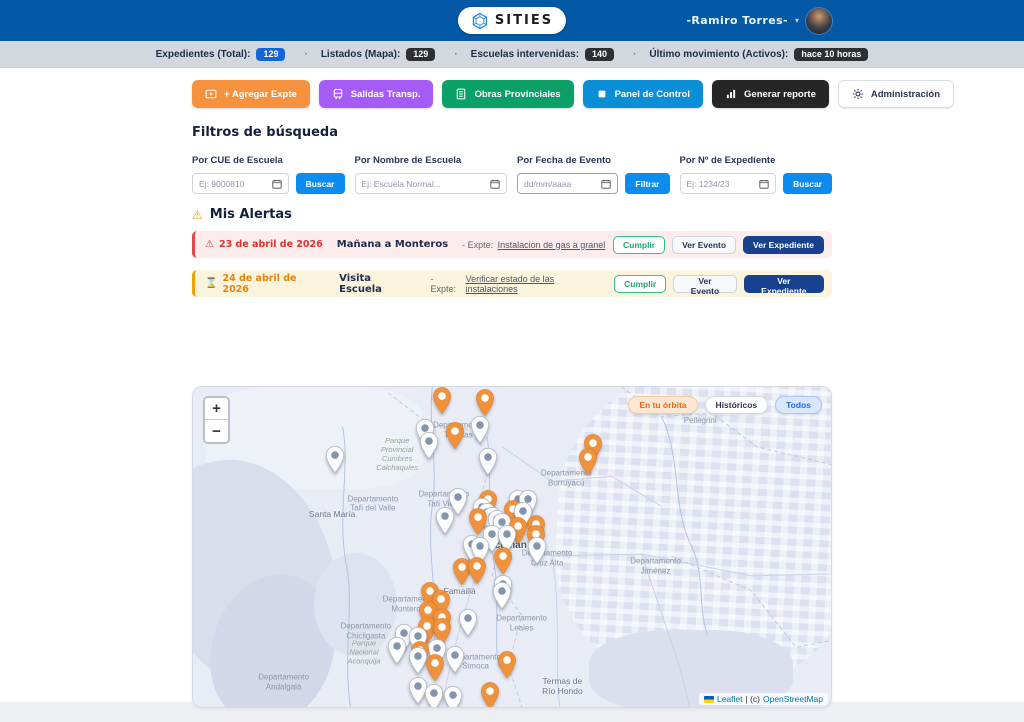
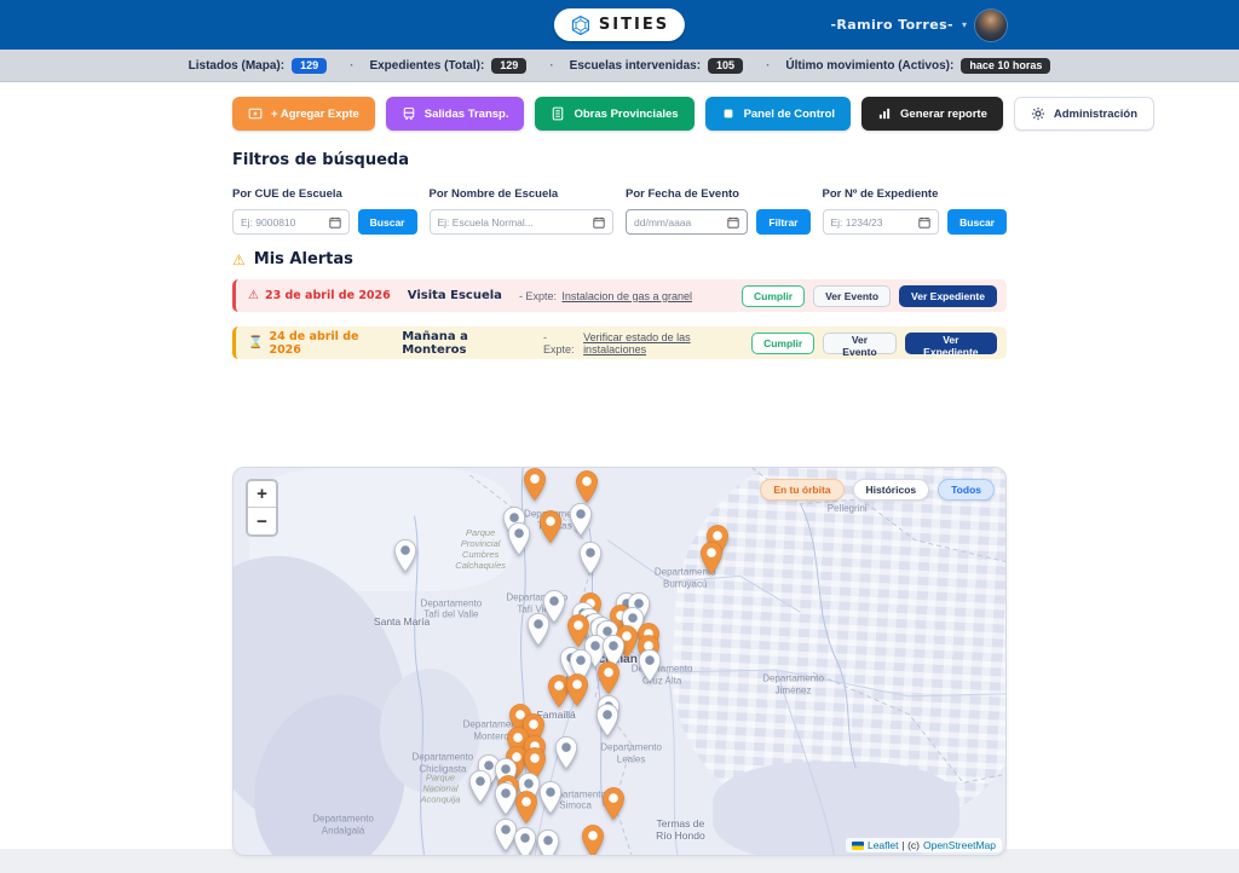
  SITIES
  -Ramiro Torres-
  ▾
- Expedientes (Total):
+ Listados (Mapa):
  129
- Listados (Mapa):
+ Expedientes (Total):
  129
  Escuelas intervenidas:
- 140
+ 105
  Último movimiento (Activos):
  hace 10 horas
  + Agregar Expte
  Salidas Transp.
  Obras Provinciales
  Panel de Control
  Generar reporte
  Administración
  Filtros de búsqueda
  Por CUE de Escuela
  Ej: 9000810
  Buscar
  Por Nombre de Escuela
  Ej: Escuela Normal...
  Por Fecha de Evento
  dd/mm/aaaa
  Filtrar
  Por Nº de Expediente
  Ej: 1234/23
  Buscar
  ⚠
  Mis Alertas
  ⚠
  23 de abril de 2026
- Mañana a Monteros
+ Visita Escuela
  - Expte:
  Instalacion de gas a granel
  Cumplir
  Ver Evento
  Ver Expediente
  ⌛
  24 de abril de 2026
- Visita Escuela
+ Mañana a Monteros
  - Expte:
  Verificar estado de las instalaciones
  Cumplir
  Ver Evento
  Ver Expediente
  Pellegrini
  Departamento
  Burruyacú
  Parque
  Provincial
  Cumbres
  Calchaquíes
  Santa María
  Departamento
  Tafí del Valle
  Cuz Alta
  Departamento
  Jiménez
  Famaillá
  Departame
  Montero
  Departamento
  Leales
  Departamento
  Chicligasta
  Parque
  Nacional
  Aconquija
  artamento
  Simoca
  Termas de
  Río Hondo
  Departamento
  Andalgalá
  +
  −
  En tu órbita
  Históricos
  Todos
  Leaflet
  | (c)
  OpenStreetMap
